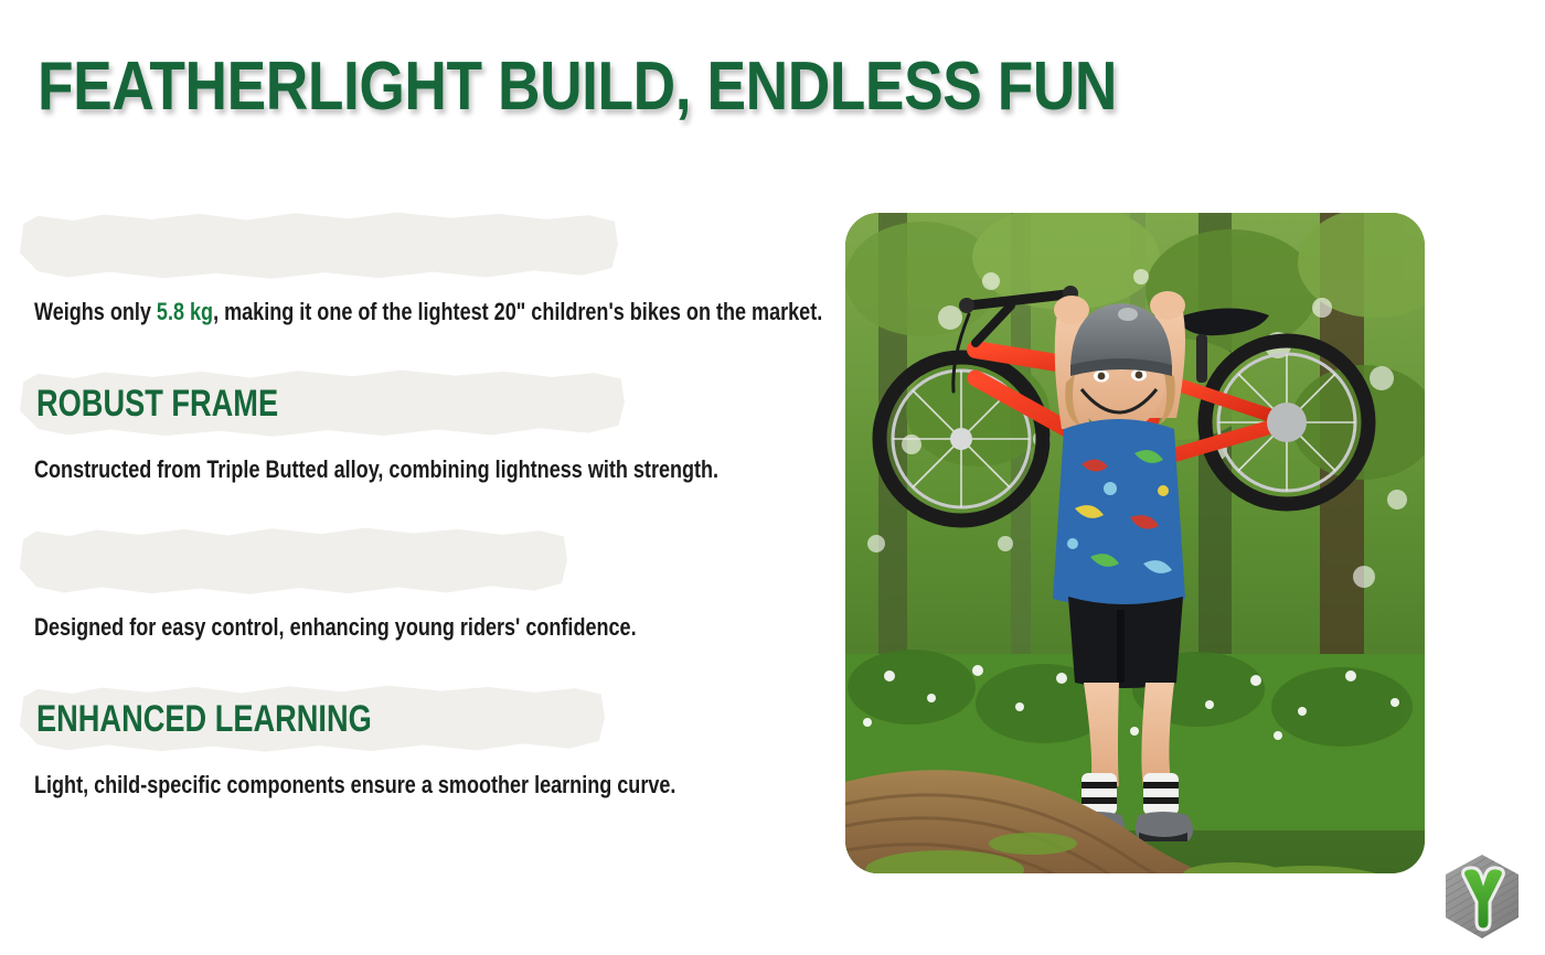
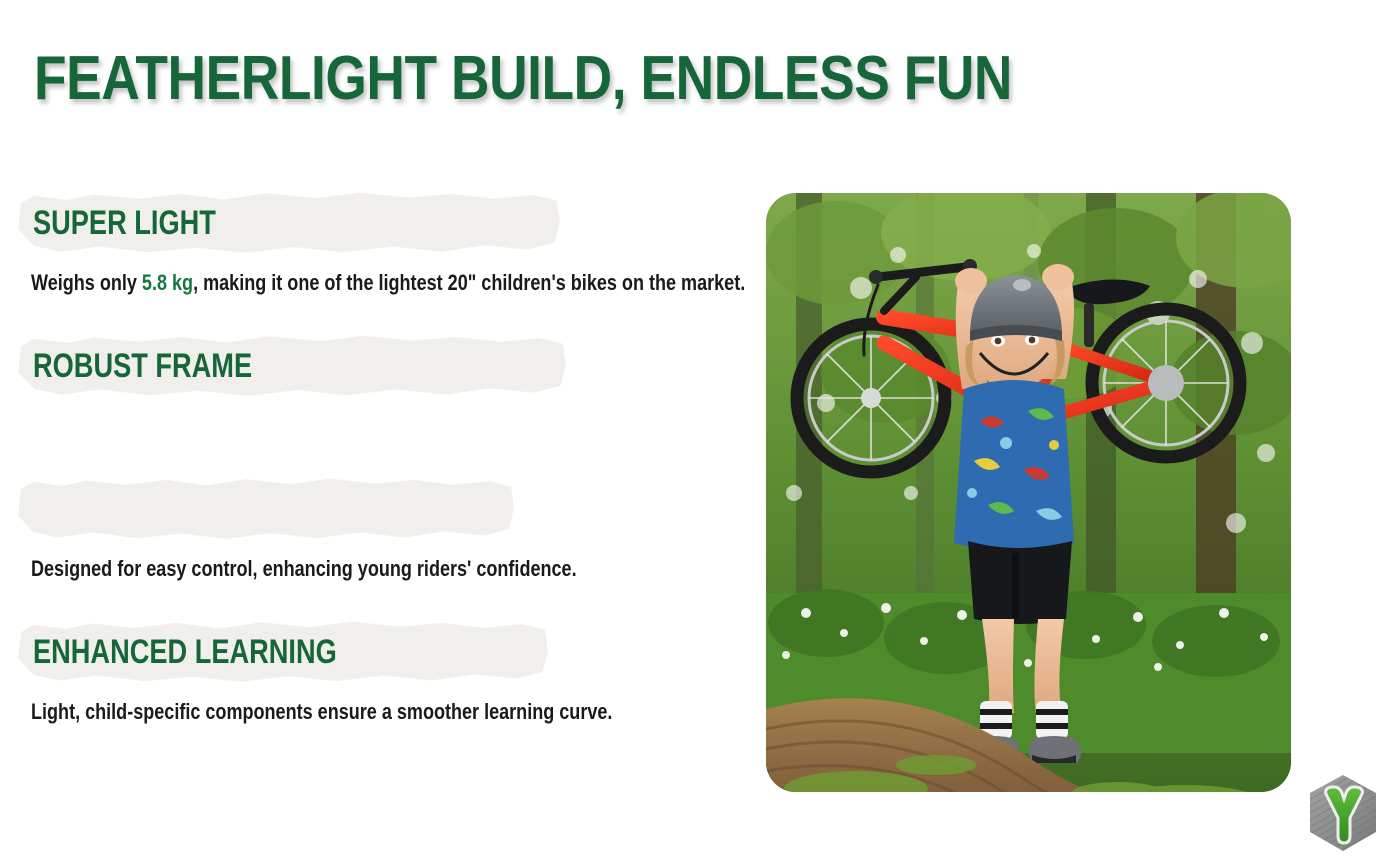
  FEATHERLIGHT BUILD, ENDLESS FUN
+ SUPER LIGHT
  Weighs only 5.8 kg, making it one of the lightest 20" children's bikes on the market.
  ROBUST FRAME
- Constructed from Triple Butted alloy, combining lightness with strength.
  Designed for easy control, enhancing young riders' confidence.
  ENHANCED LEARNING
  Light, child-specific components ensure a smoother learning curve.
